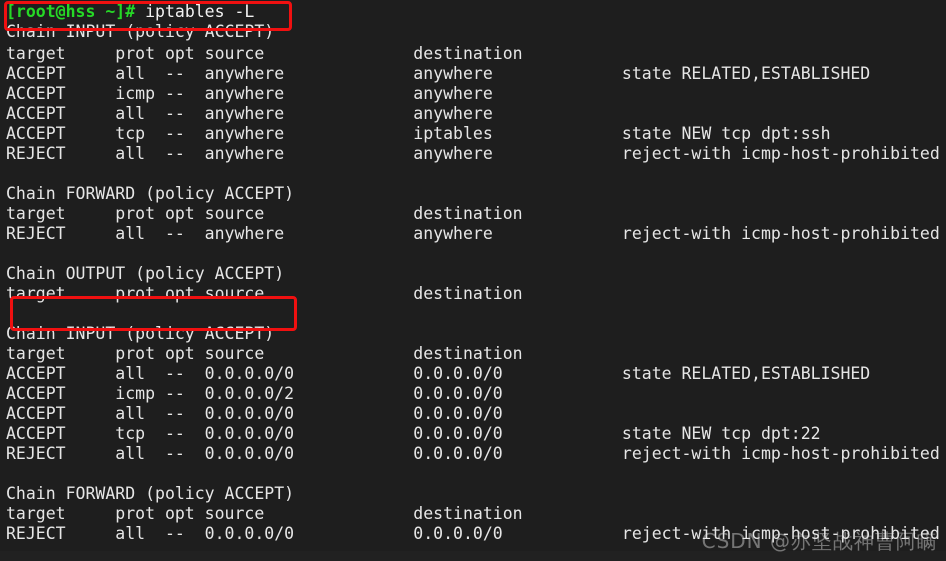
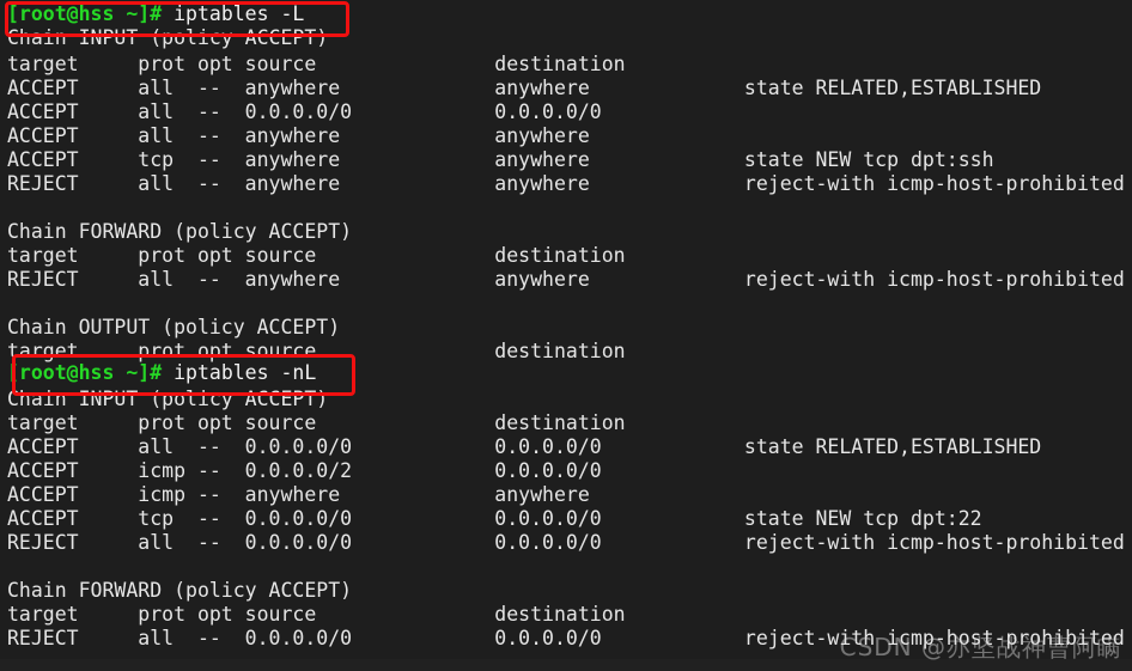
  [root@hss ~]# iptables -L
  Chain INPUT (policy ACCEPT)
  target prot opt source destination
  ACCEPT all -- anywhere anywhere state RELATED,ESTABLISHED
- ACCEPT icmp -- anywhere anywhere
+ ACCEPT all -- 0.0.0.0/0 0.0.0.0/0
  ACCEPT all -- anywhere anywhere
- ACCEPT tcp -- anywhere iptables state NEW tcp dpt:ssh
+ ACCEPT tcp -- anywhere anywhere state NEW tcp dpt:ssh
  REJECT all -- anywhere anywhere reject-with icmp-host-prohibited
  Chain FORWARD (policy ACCEPT)
  target prot opt source destination
  REJECT all -- anywhere anywhere reject-with icmp-host-prohibited
  Chain OUTPUT (policy ACCEPT)
  target prot opt source destination
+ [root@hss ~]# iptables -nL
  Chain INPUT (policy ACCEPT)
  target prot opt source destination
  ACCEPT all -- 0.0.0.0/0 0.0.0.0/0 state RELATED,ESTABLISHED
  ACCEPT icmp -- 0.0.0.0/2 0.0.0.0/0
- ACCEPT all -- 0.0.0.0/0 0.0.0.0/0
+ ACCEPT icmp -- anywhere anywhere
  ACCEPT tcp -- 0.0.0.0/0 0.0.0.0/0 state NEW tcp dpt:22
  REJECT all -- 0.0.0.0/0 0.0.0.0/0 reject-with icmp-host-prohibited
  Chain FORWARD (policy ACCEPT)
  target prot opt source destination
  REJECT all -- 0.0.0.0/0 0.0.0.0/0 reject-with icmp-host-prohibited
  CSDN @亦坚战神曹阿瞒
